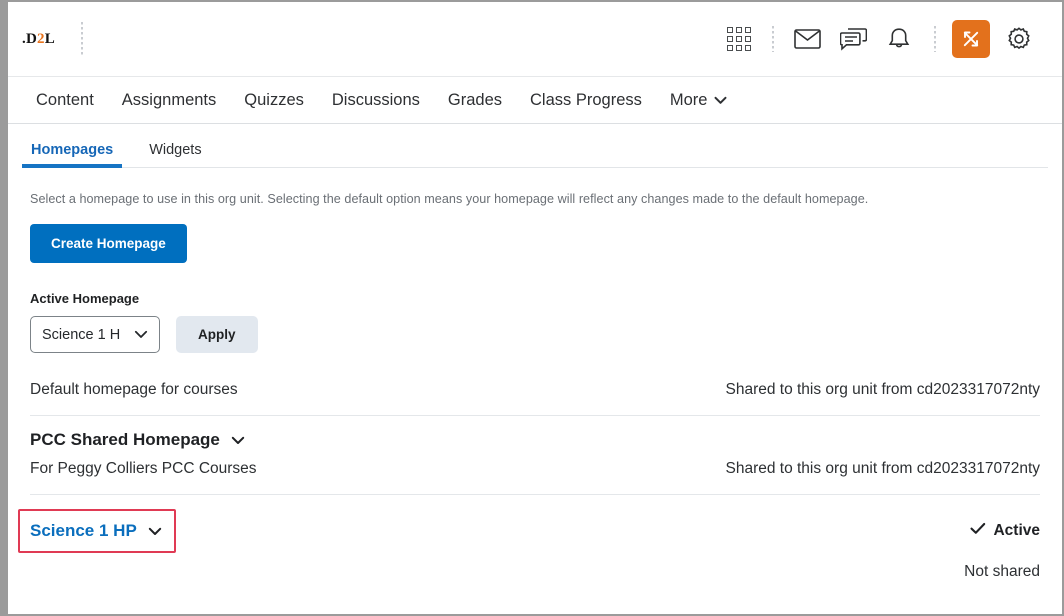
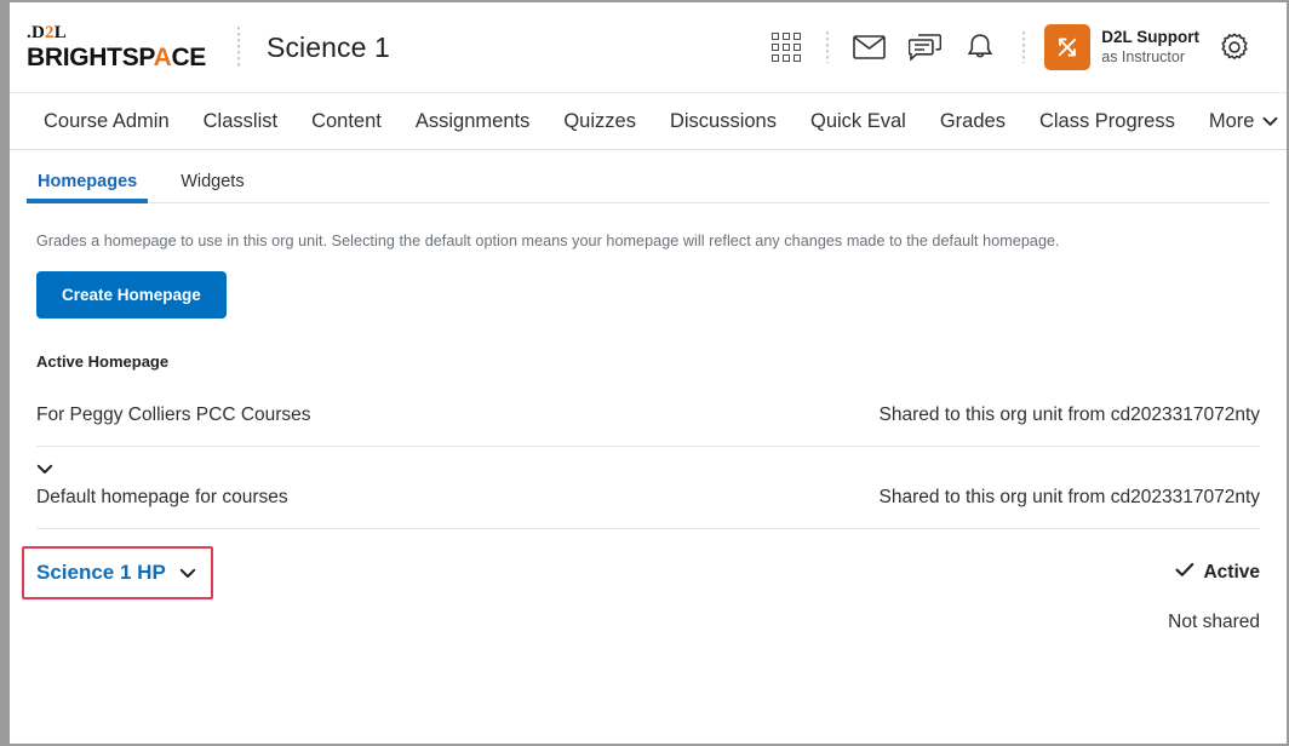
  .D2L
+ BRIGHTSPACE
+ Science 1
+ D2L Support
+ as Instructor
+ Course Admin
+ Classlist
  Content
  Assignments
  Quizzes
  Discussions
+ Quick Eval
  Grades
  Class Progress
  More
  Homepages
  Widgets
- Select a homepage to use in this org unit. Selecting the default option means your homepage will reflect any changes made to the default homepage.
+ Grades a homepage to use in this org unit. Selecting the default option means your homepage will reflect any changes made to the default homepage.
  Create Homepage
  Active Homepage
- Science 1 H
- Apply
- Default homepage for courses
+ For Peggy Colliers PCC Courses
  Shared to this org unit from cd2023317072nty
- PCC Shared Homepage
- For Peggy Colliers PCC Courses
+ Default homepage for courses
  Shared to this org unit from cd2023317072nty
  Science 1 HP
  Active
  Not shared
